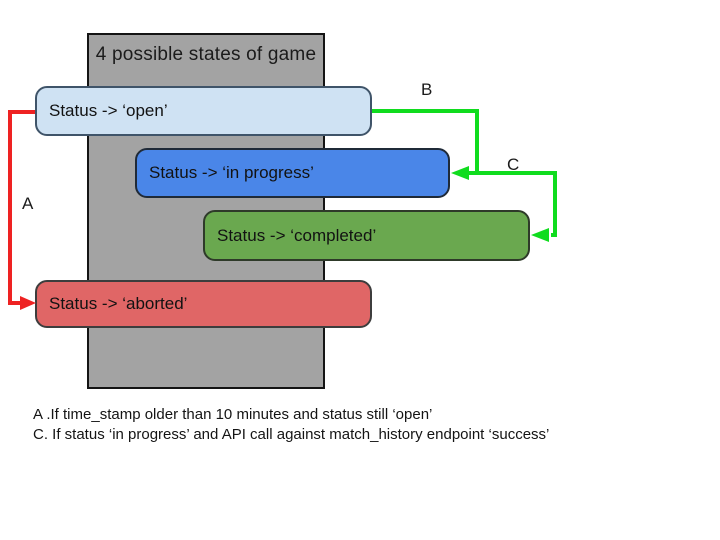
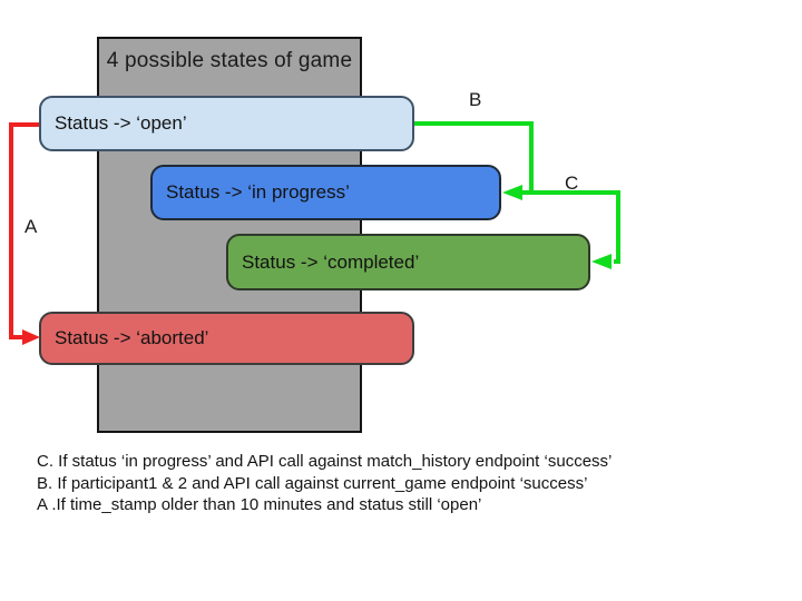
  4 possible states of game
  Status -> ‘open’
  Status -> ‘in progress’
  Status -> ‘completed’
  Status -> ‘aborted’
  A
  B
  C
- A .If time_stamp older than 10 minutes and status still ‘open’
+ C. If status ‘in progress’ and API call against match_history endpoint ‘success’
+ B. If participant1 & 2 and API call against current_game endpoint ‘success’
- C. If status ‘in progress’ and API call against match_history endpoint ‘success’
+ A .If time_stamp older than 10 minutes and status still ‘open’
